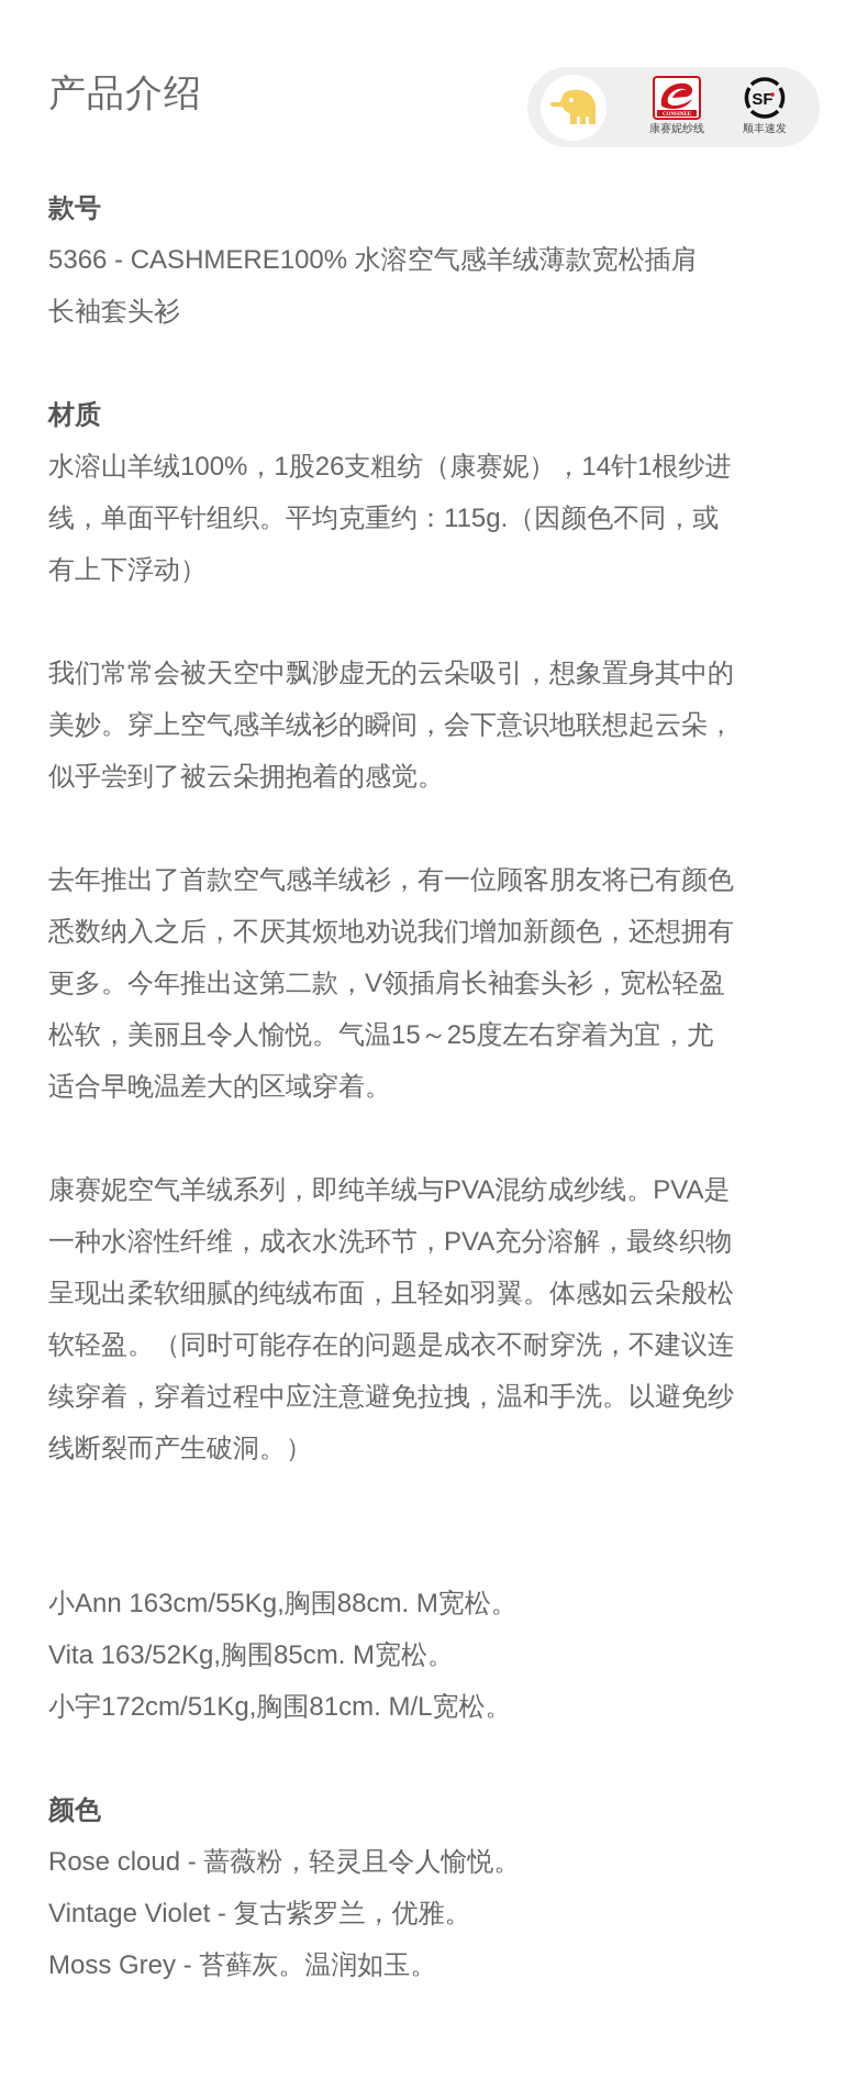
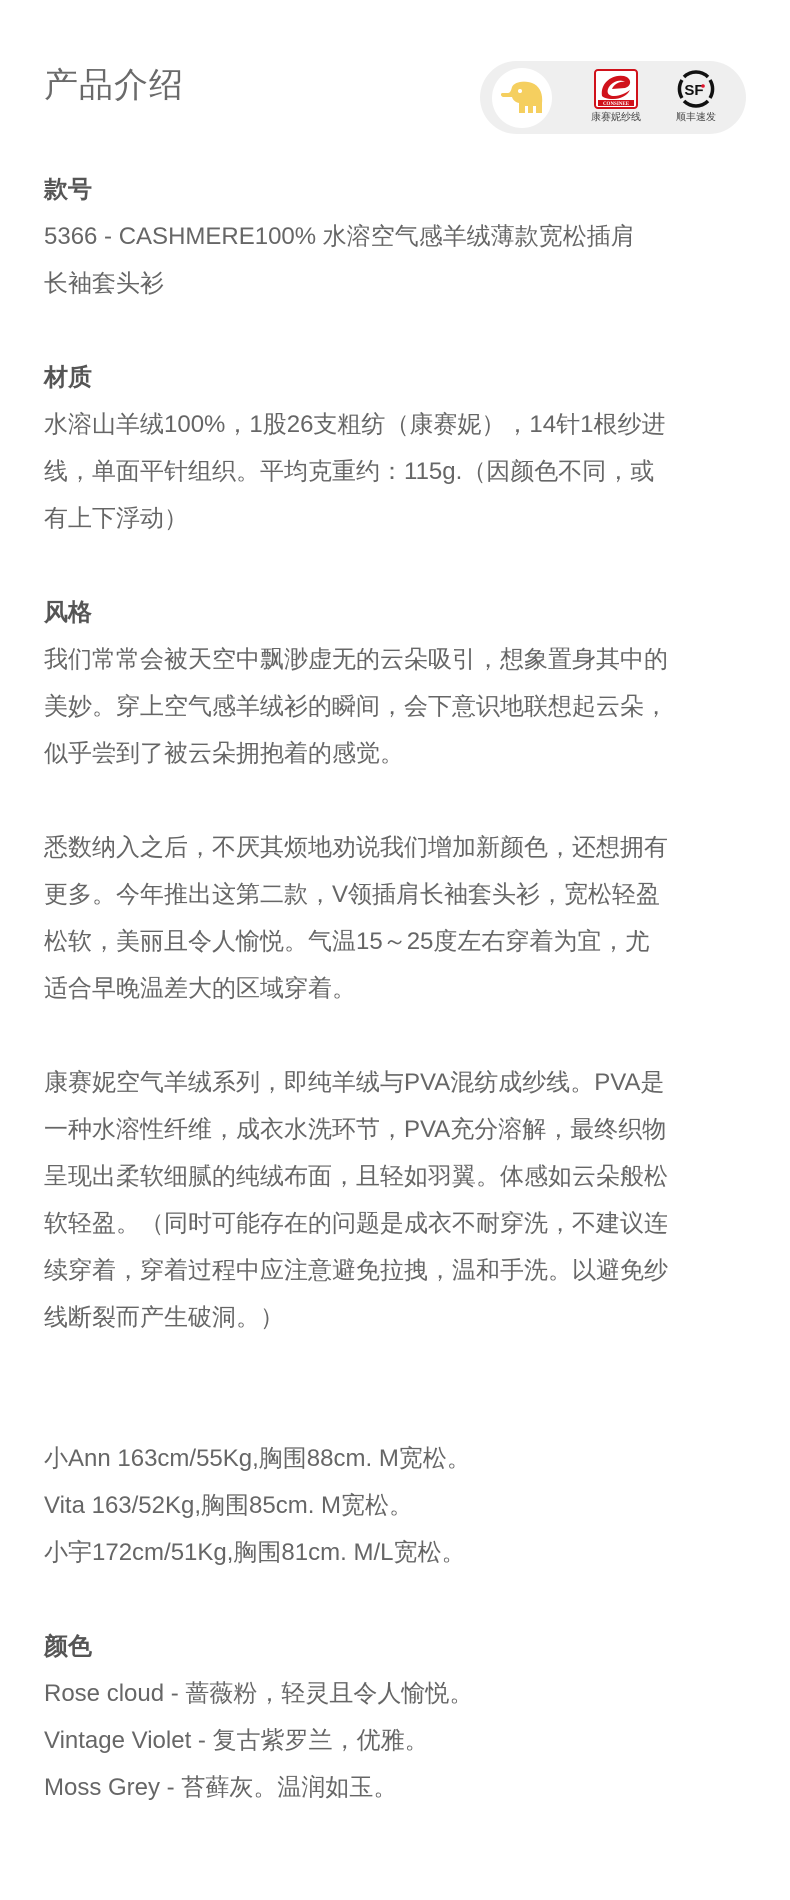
  产品介绍
  康赛妮纱线
  SF
  顺丰速发
  款号
  5366 - CASHMERE100% 水溶空气感羊绒薄款宽松插肩
  长袖套头衫
  材质
  水溶山羊绒100%，1股26支粗纺（康赛妮），14针1根纱进
  线，单面平针组织。平均克重约：115g.（因颜色不同，或
  有上下浮动）
+ 风格
  我们常常会被天空中飘渺虚无的云朵吸引，想象置身其中的
  美妙。穿上空气感羊绒衫的瞬间，会下意识地联想起云朵，
  似乎尝到了被云朵拥抱着的感觉。
- 去年推出了首款空气感羊绒衫，有一位顾客朋友将已有颜色
  悉数纳入之后，不厌其烦地劝说我们增加新颜色，还想拥有
  更多。今年推出这第二款，V领插肩长袖套头衫，宽松轻盈
  松软，美丽且令人愉悦。气温15～25度左右穿着为宜，尤
  适合早晚温差大的区域穿着。
  康赛妮空气羊绒系列，即纯羊绒与PVA混纺成纱线。PVA是
  一种水溶性纤维，成衣水洗环节，PVA充分溶解，最终织物
  呈现出柔软细腻的纯绒布面，且轻如羽翼。体感如云朵般松
  软轻盈。（同时可能存在的问题是成衣不耐穿洗，不建议连
  续穿着，穿着过程中应注意避免拉拽，温和手洗。以避免纱
  线断裂而产生破洞。）
  小Ann 163cm/55Kg,胸围88cm. M宽松。
  Vita 163/52Kg,胸围85cm. M宽松。
  小宇172cm/51Kg,胸围81cm. M/L宽松。
  颜色
  Rose cloud - 蔷薇粉，轻灵且令人愉悦。
  Vintage Violet - 复古紫罗兰，优雅。
  Moss Grey - 苔藓灰。温润如玉。
